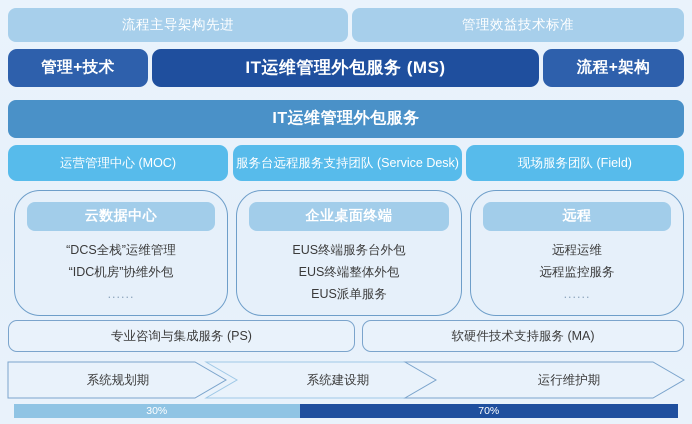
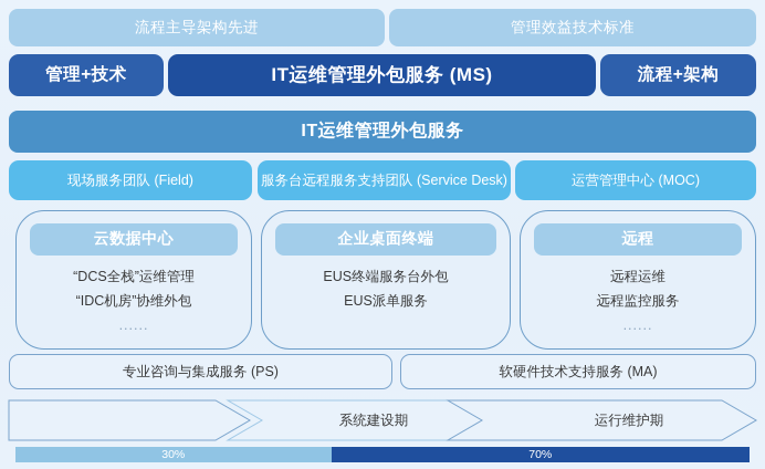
  流程主导架构先进
  管理效益技术标准
  管理+技术
  IT运维管理外包服务 (MS)
  流程+架构
  IT运维管理外包服务
- 运营管理中心 (MOC)
+ 现场服务团队 (Field)
  服务台远程服务支持团队 (Service Desk)
- 现场服务团队 (Field)
+ 运营管理中心 (MOC)
  云数据中心
  “DCS全栈”运维管理
  “IDC机房”协维外包
  ......
  企业桌面终端
  EUS终端服务台外包
- EUS终端整体外包
  EUS派单服务
  远程
  远程运维
  远程监控服务
  ......
  专业咨询与集成服务 (PS)
  软硬件技术支持服务 (MA)
- 系统规划期
  系统建设期
  运行维护期
  30%
  70%
